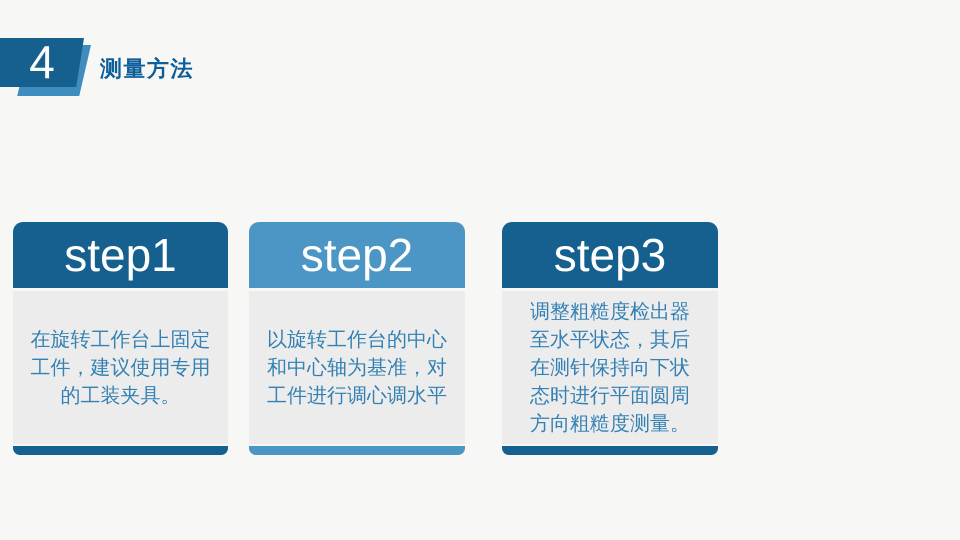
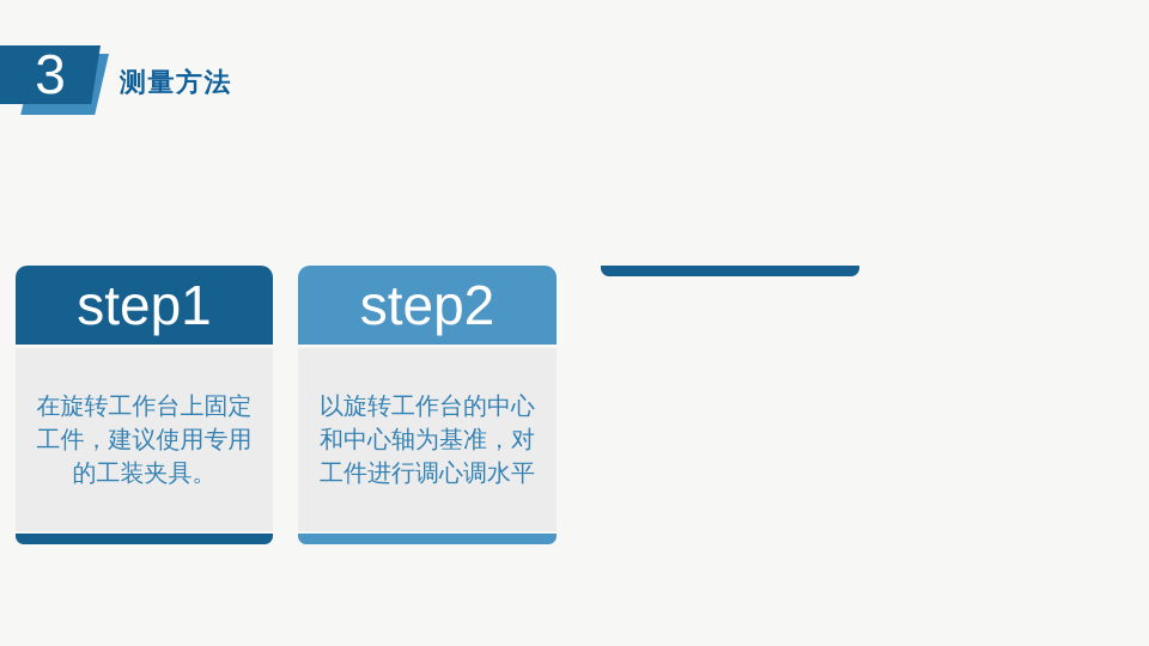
- 4
+ 3
  测量方法
  step1
  在旋转工作台上固定
  工件，建议使用专用
  的工装夹具。
  step2
  以旋转工作台的中心
  和中心轴为基准，对
  工件进行调心调水平
- step3
- 调整粗糙度检出器
- 至水平状态，其后
- 在测针保持向下状
- 态时进行平面圆周
- 方向粗糙度测量。
